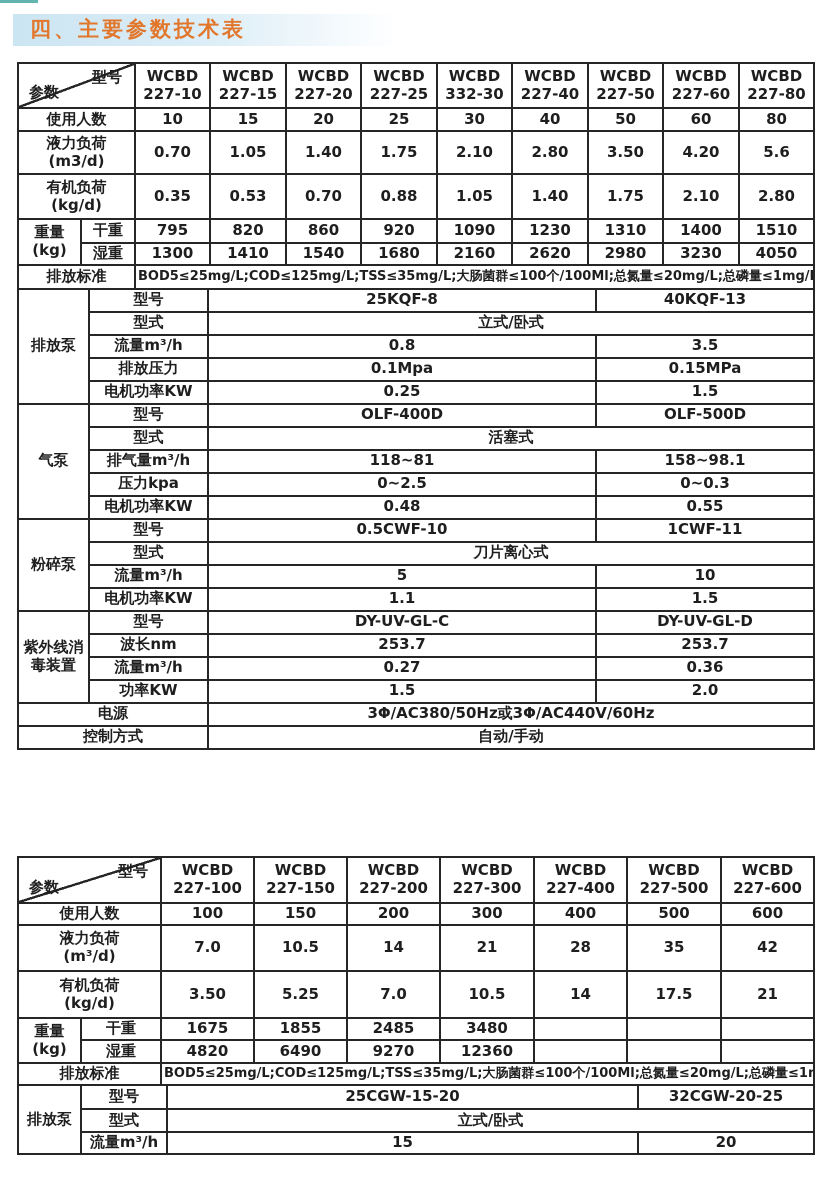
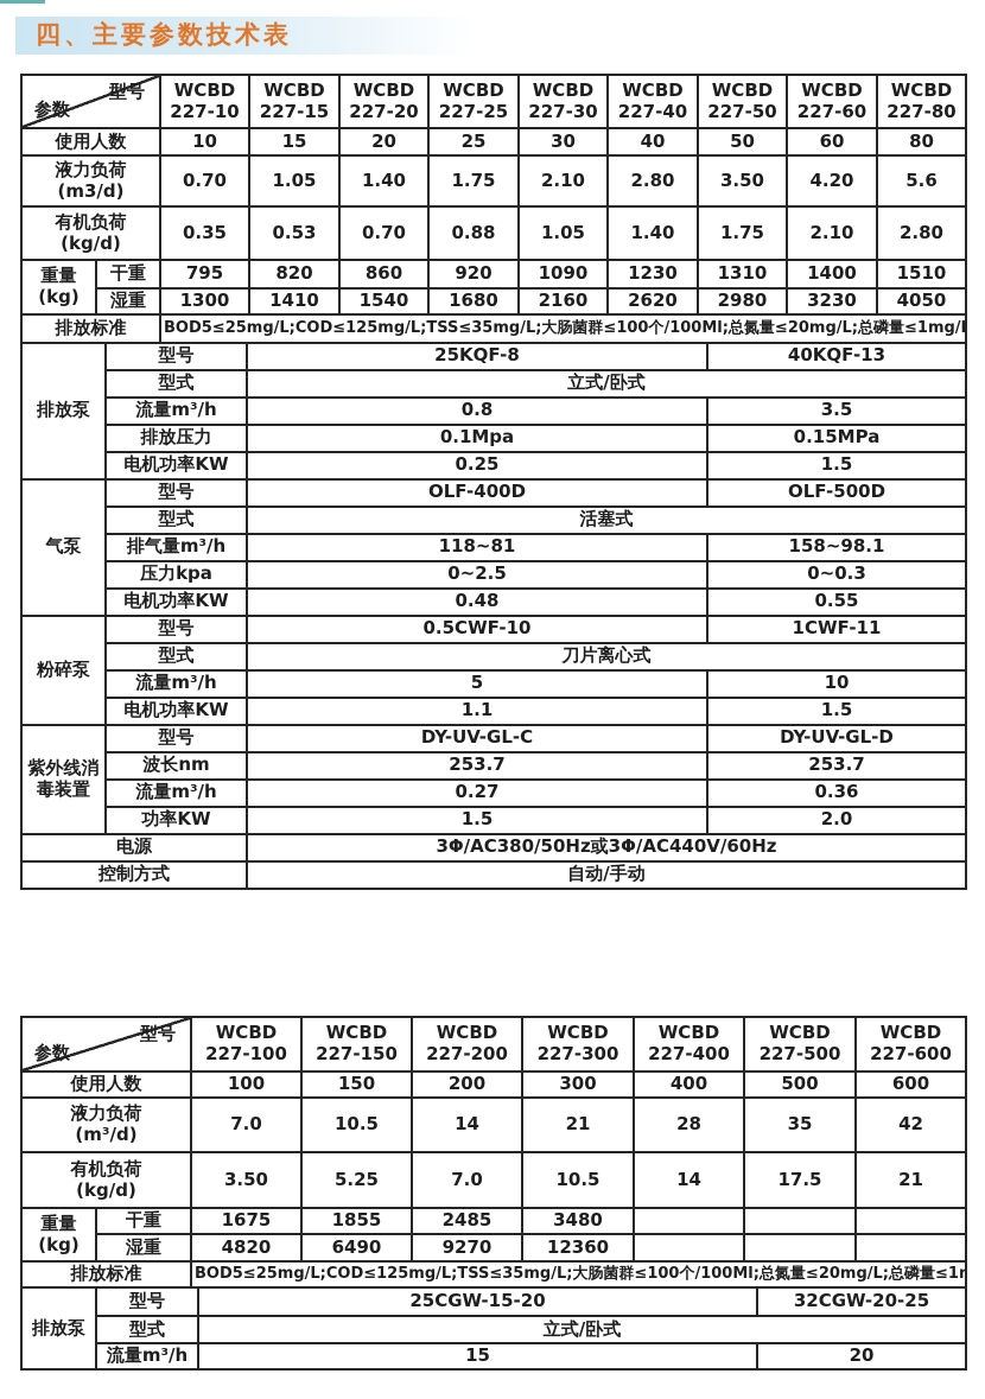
  四、主要参数技术表
- 型号 参数	WCBD227-10	WCBD227-15	WCBD227-20	WCBD227-25	WCBD332-30	WCBD227-40	WCBD227-50	WCBD227-60	WCBD227-80
+ 型号 参数	WCBD227-10	WCBD227-15	WCBD227-20	WCBD227-25	WCBD227-30	WCBD227-40	WCBD227-50	WCBD227-60	WCBD227-80
  使用人数	10	15	20	25	30	40	50	60	80
  液力负荷(m3/d)	0.70	1.05	1.40	1.75	2.10	2.80	3.50	4.20	5.6
  有机负荷(kg/d)	0.35	0.53	0.70	0.88	1.05	1.40	1.75	2.10	2.80
  重量(kg)	干重	795	820	860	920	1090	1230	1310	1400	1510
  湿重	1300	1410	1540	1680	2160	2620	2980	3230	4050
  排放标准	BOD5≤25mg/L;COD≤125mg/L;TSS≤35mg/L;大肠菌群≤100个/100Ml;总氮量≤20mg/L;总磷量≤1mg/L
  排放泵	型号	25KQF-8	40KQF-13
  型式	立式/卧式
  流量m³/h	0.8	3.5
  排放压力	0.1Mpa	0.15MPa
  电机功率KW	0.25	1.5
  气泵	型号	OLF-400D	OLF-500D
  型式	活塞式
  排气量m³/h	118~81	158~98.1
  压力kpa	0~2.5	0~0.3
  电机功率KW	0.48	0.55
  粉碎泵	型号	0.5CWF-10	1CWF-11
  型式	刀片离心式
  流量m³/h	5	10
  电机功率KW	1.1	1.5
  紫外线消毒装置	型号	DY-UV-GL-C	DY-UV-GL-D
  波长nm	253.7	253.7
  流量m³/h	0.27	0.36
  功率KW	1.5	2.0
  电源	3Φ/AC380/50Hz或3Φ/AC440V/60Hz
  控制方式	自动/手动
  型号 参数	WCBD227-100	WCBD227-150	WCBD227-200	WCBD227-300	WCBD227-400	WCBD227-500	WCBD227-600
  使用人数	100	150	200	300	400	500	600
  液力负荷(m³/d)	7.0	10.5	14	21	28	35	42
  有机负荷(kg/d)	3.50	5.25	7.0	10.5	14	17.5	21
  重量(kg)	干重	1675	1855	2485	3480
  湿重	4820	6490	9270	12360
  排放标准	BOD5≤25mg/L;COD≤125mg/L;TSS≤35mg/L;大肠菌群≤100个/100Ml;总氮量≤20mg/L;总磷量≤1
  排放泵	型号	25CGW-15-20	32CGW-20-25
  型式	立式/卧式
  流量m³/h	15	20
